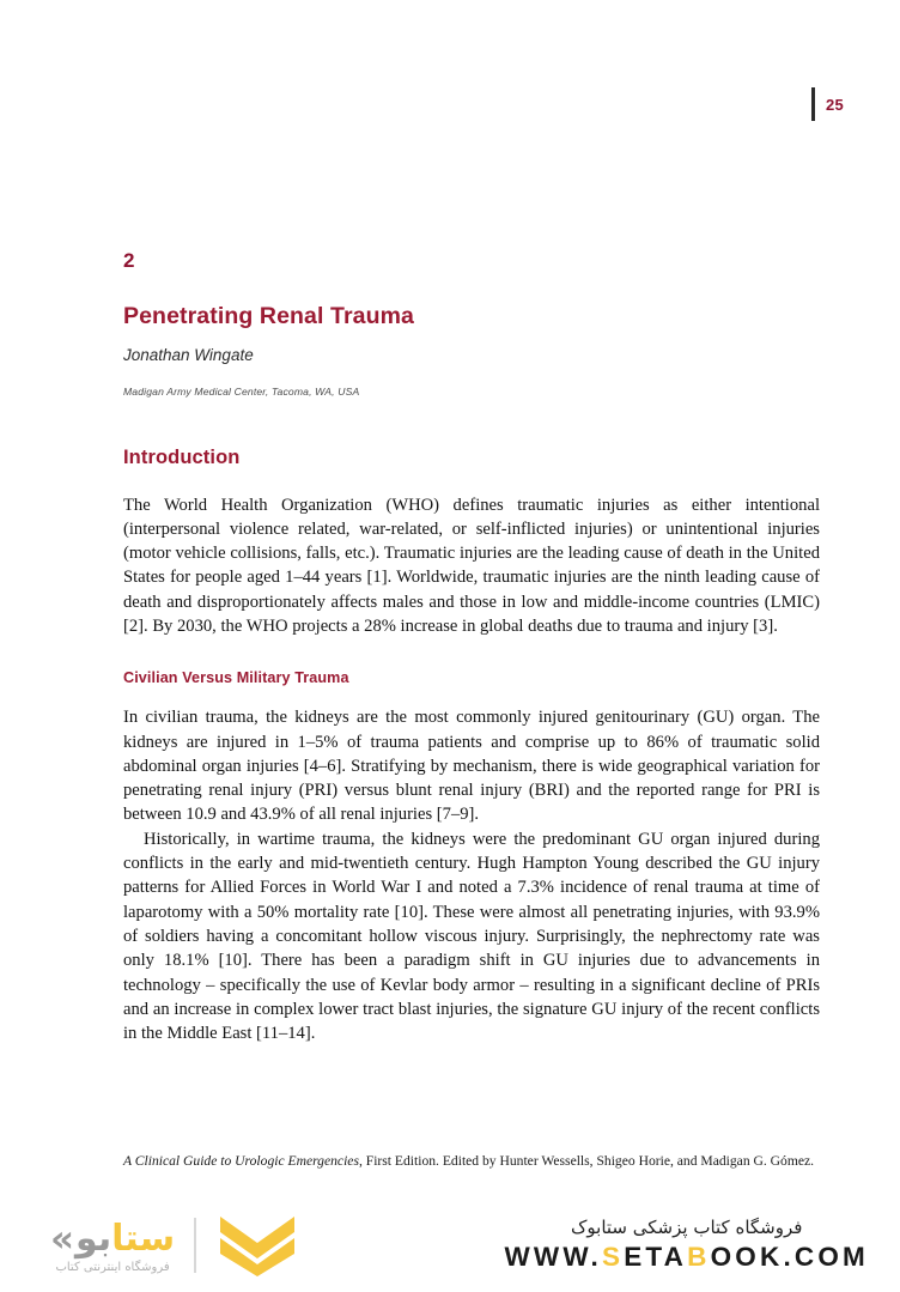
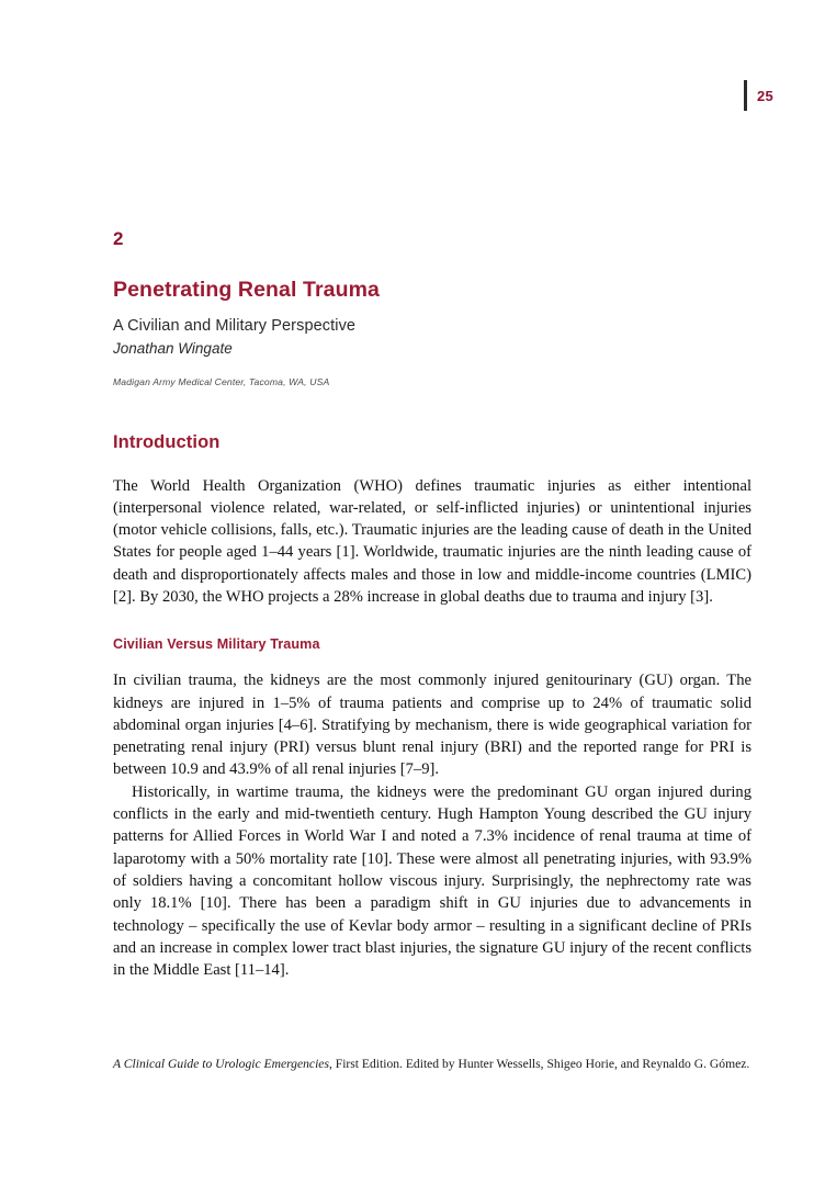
  25
  2
  Penetrating Renal Trauma
+ A Civilian and Military Perspective
  Jonathan Wingate
  Madigan Army Medical Center, Tacoma, WA, USA
  Introduction
  The World Health Organization (WHO) defines traumatic injuries as either intentional (interpersonal violence related, war-related, or self-inflicted injuries) or unintentional injuries (motor vehicle collisions, falls, etc.). Traumatic injuries are the leading cause of death in the United States for people aged 1–44 years [1]. Worldwide, traumatic injuries are the ninth leading cause of death and disproportionately affects males and those in low and middle-income countries (LMIC) [2]. By 2030, the WHO projects a 28% increase in global deaths due to trauma and injury [3].
  Civilian Versus Military Trauma
- In civilian trauma, the kidneys are the most commonly injured genitourinary (GU) organ. The kidneys are injured in 1–5% of trauma patients and comprise up to 86% of traumatic solid abdominal organ injuries [4–6]. Stratifying by mechanism, there is wide geographical variation for penetrating renal injury (PRI) versus blunt renal injury (BRI) and the reported range for PRI is between 10.9 and 43.9% of all renal injuries [7–9].
+ In civilian trauma, the kidneys are the most commonly injured genitourinary (GU) organ. The kidneys are injured in 1–5% of trauma patients and comprise up to 24% of traumatic solid abdominal organ injuries [4–6]. Stratifying by mechanism, there is wide geographical variation for penetrating renal injury (PRI) versus blunt renal injury (BRI) and the reported range for PRI is between 10.9 and 43.9% of all renal injuries [7–9].
  Historically, in wartime trauma, the kidneys were the predominant GU organ injured during conflicts in the early and mid-twentieth century. Hugh Hampton Young described the GU injury patterns for Allied Forces in World War I and noted a 7.3% incidence of renal trauma at time of laparotomy with a 50% mortality rate [10]. These were almost all penetrating injuries, with 93.9% of soldiers having a concomitant hollow viscous injury. Surprisingly, the nephrectomy rate was only 18.1% [10]. There has been a paradigm shift in GU injuries due to advancements in technology – specifically the use of Kevlar body armor – resulting in a significant decline of PRIs and an increase in complex lower tract blast injuries, the signature GU injury of the recent conflicts in the Middle East [11–14].
- A Clinical Guide to Urologic Emergencies, First Edition. Edited by Hunter Wessells, Shigeo Horie, and Madigan G. Gómez.
+ A Clinical Guide to Urologic Emergencies, First Edition. Edited by Hunter Wessells, Shigeo Horie, and Reynaldo G. Gómez.
- «
- ستابو
- فروشگاه اینترنتی کتاب
- فروشگاه کتاب پزشکی ستابوک
- WWW.SETABOOK.COM
